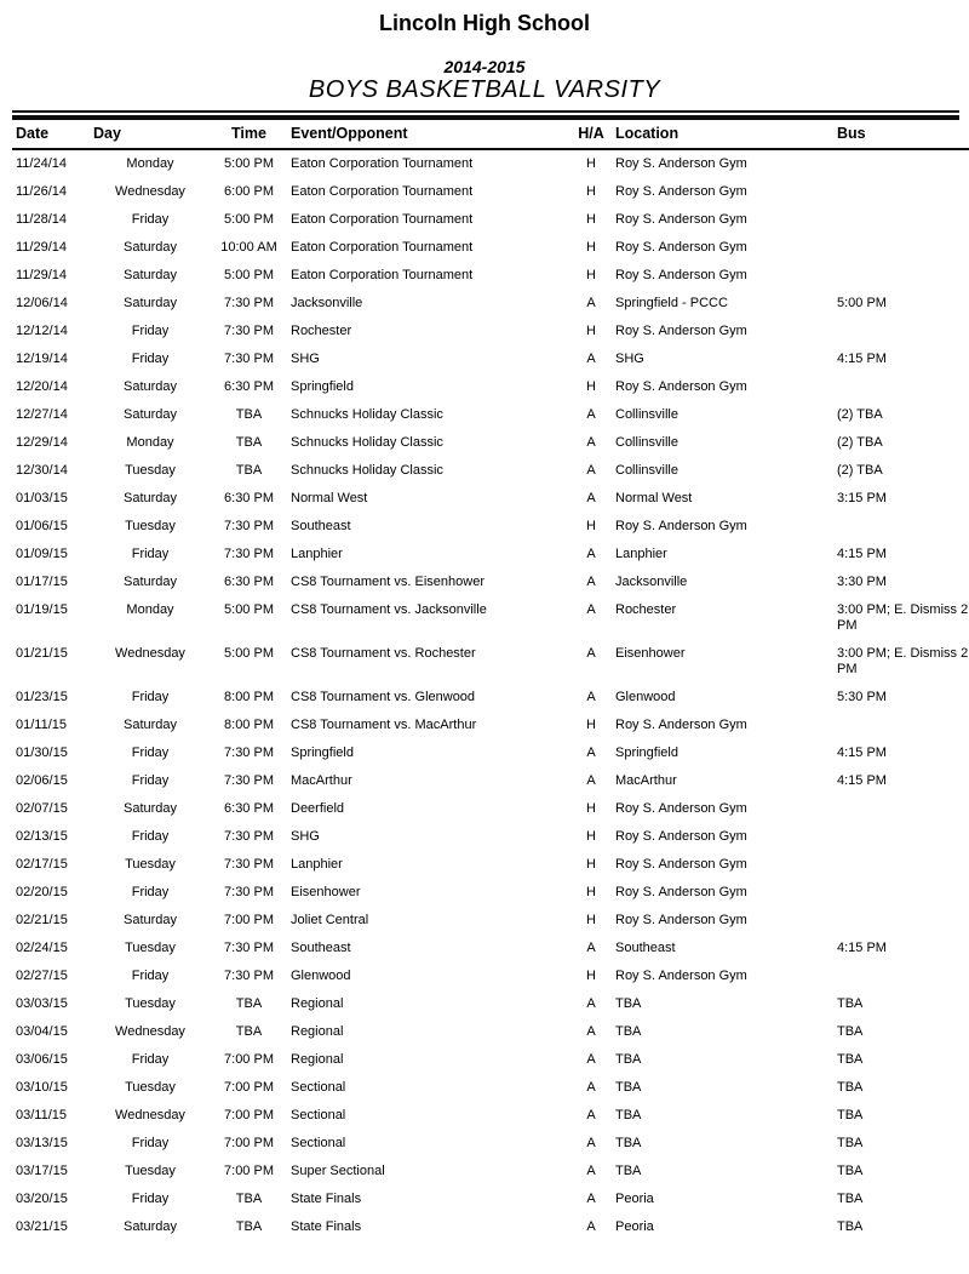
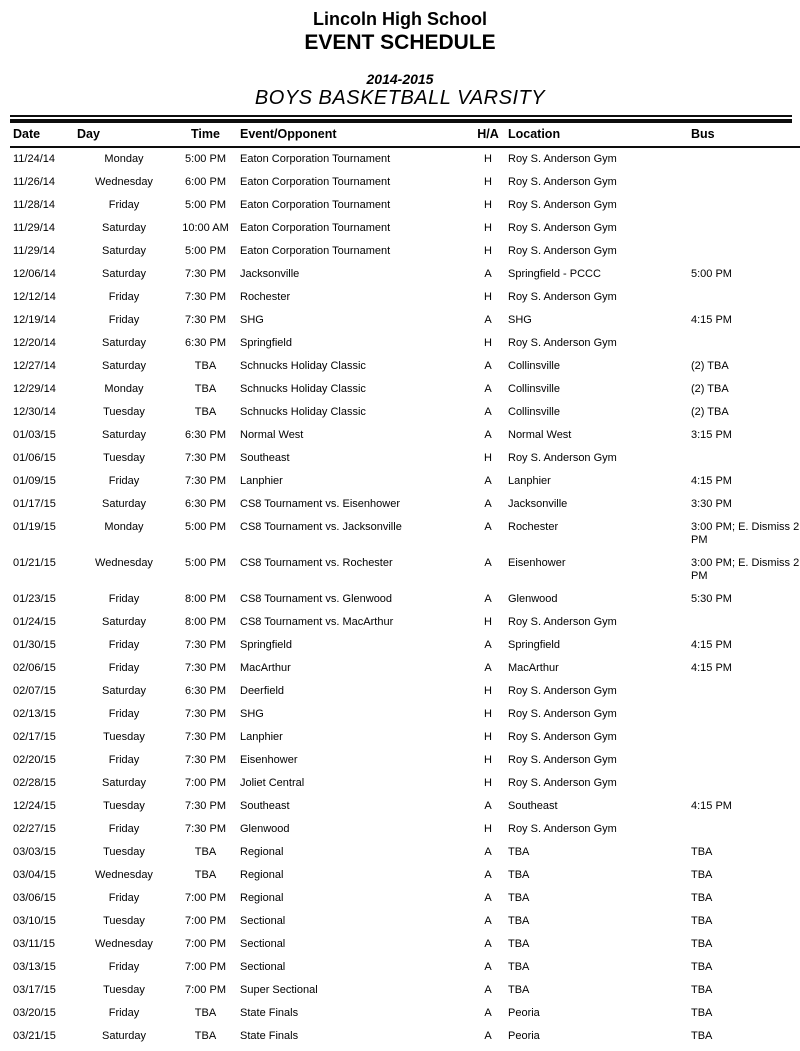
  Lincoln High School
+ EVENT SCHEDULE
  2014-2015
  BOYS BASKETBALL VARSITY
  Date	Day	Time	Event/Opponent	H/A	Location	Bus
  11/24/14	Monday	5:00 PM	Eaton Corporation Tournament	H	Roy S. Anderson Gym
  11/26/14	Wednesday	6:00 PM	Eaton Corporation Tournament	H	Roy S. Anderson Gym
  11/28/14	Friday	5:00 PM	Eaton Corporation Tournament	H	Roy S. Anderson Gym
  11/29/14	Saturday	10:00 AM	Eaton Corporation Tournament	H	Roy S. Anderson Gym
  11/29/14	Saturday	5:00 PM	Eaton Corporation Tournament	H	Roy S. Anderson Gym
  12/06/14	Saturday	7:30 PM	Jacksonville	A	Springfield - PCCC	5:00 PM
  12/12/14	Friday	7:30 PM	Rochester	H	Roy S. Anderson Gym
  12/19/14	Friday	7:30 PM	SHG	A	SHG	4:15 PM
  12/20/14	Saturday	6:30 PM	Springfield	H	Roy S. Anderson Gym
  12/27/14	Saturday	TBA	Schnucks Holiday Classic	A	Collinsville	(2) TBA
  12/29/14	Monday	TBA	Schnucks Holiday Classic	A	Collinsville	(2) TBA
  12/30/14	Tuesday	TBA	Schnucks Holiday Classic	A	Collinsville	(2) TBA
  01/03/15	Saturday	6:30 PM	Normal West	A	Normal West	3:15 PM
  01/06/15	Tuesday	7:30 PM	Southeast	H	Roy S. Anderson Gym
  01/09/15	Friday	7:30 PM	Lanphier	A	Lanphier	4:15 PM
  01/17/15	Saturday	6:30 PM	CS8 Tournament vs. Eisenhower	A	Jacksonville	3:30 PM
  01/19/15	Monday	5:00 PM	CS8 Tournament vs. Jacksonville	A	Rochester	3:00 PM; E. Dismiss 2 PM
  01/21/15	Wednesday	5:00 PM	CS8 Tournament vs. Rochester	A	Eisenhower	3:00 PM; E. Dismiss 2 PM
  01/23/15	Friday	8:00 PM	CS8 Tournament vs. Glenwood	A	Glenwood	5:30 PM
- 01/11/15	Saturday	8:00 PM	CS8 Tournament vs. MacArthur	H	Roy S. Anderson Gym
+ 01/24/15	Saturday	8:00 PM	CS8 Tournament vs. MacArthur	H	Roy S. Anderson Gym
  01/30/15	Friday	7:30 PM	Springfield	A	Springfield	4:15 PM
  02/06/15	Friday	7:30 PM	MacArthur	A	MacArthur	4:15 PM
  02/07/15	Saturday	6:30 PM	Deerfield	H	Roy S. Anderson Gym
  02/13/15	Friday	7:30 PM	SHG	H	Roy S. Anderson Gym
  02/17/15	Tuesday	7:30 PM	Lanphier	H	Roy S. Anderson Gym
  02/20/15	Friday	7:30 PM	Eisenhower	H	Roy S. Anderson Gym
- 02/21/15	Saturday	7:00 PM	Joliet Central	H	Roy S. Anderson Gym
+ 02/28/15	Saturday	7:00 PM	Joliet Central	H	Roy S. Anderson Gym
- 02/24/15	Tuesday	7:30 PM	Southeast	A	Southeast	4:15 PM
+ 12/24/15	Tuesday	7:30 PM	Southeast	A	Southeast	4:15 PM
  02/27/15	Friday	7:30 PM	Glenwood	H	Roy S. Anderson Gym
  03/03/15	Tuesday	TBA	Regional	A	TBA	TBA
  03/04/15	Wednesday	TBA	Regional	A	TBA	TBA
  03/06/15	Friday	7:00 PM	Regional	A	TBA	TBA
  03/10/15	Tuesday	7:00 PM	Sectional	A	TBA	TBA
  03/11/15	Wednesday	7:00 PM	Sectional	A	TBA	TBA
  03/13/15	Friday	7:00 PM	Sectional	A	TBA	TBA
  03/17/15	Tuesday	7:00 PM	Super Sectional	A	TBA	TBA
  03/20/15	Friday	TBA	State Finals	A	Peoria	TBA
  03/21/15	Saturday	TBA	State Finals	A	Peoria	TBA
